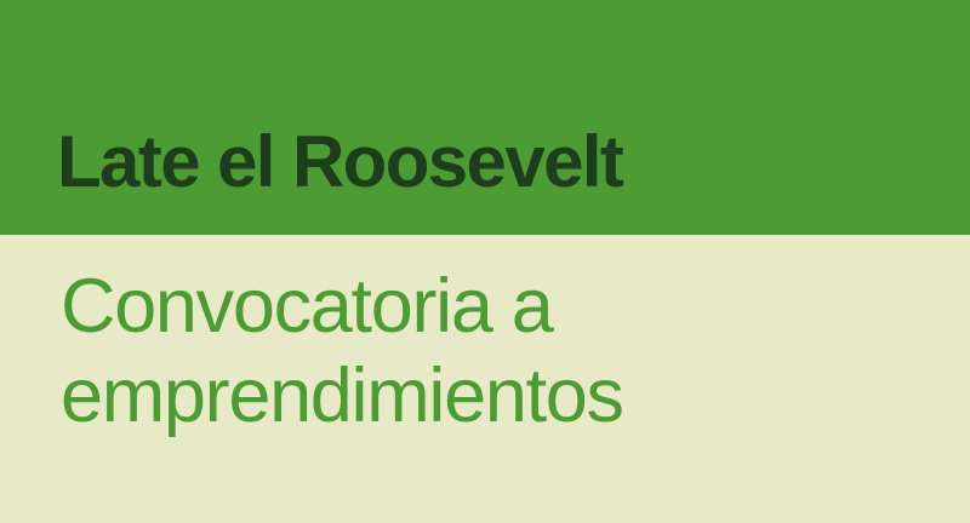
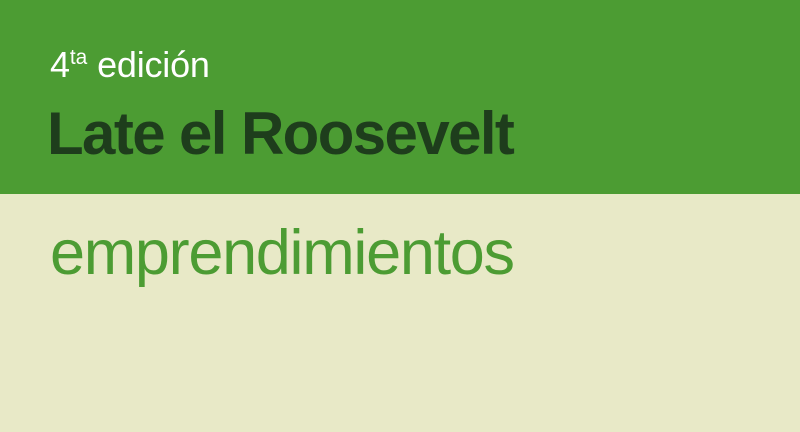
+ 4ta edición
  Late el Roosevelt
- Convocatoria a
  emprendimientos
